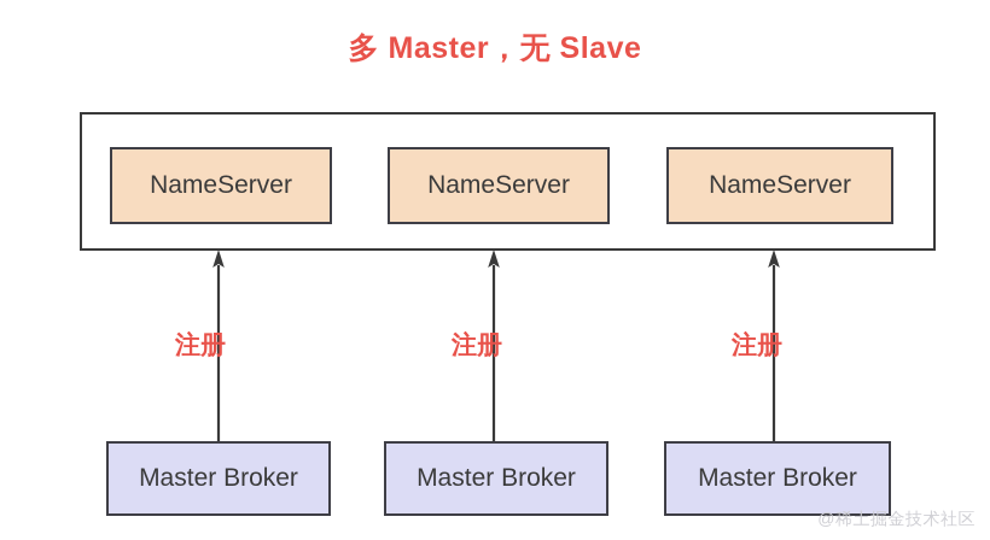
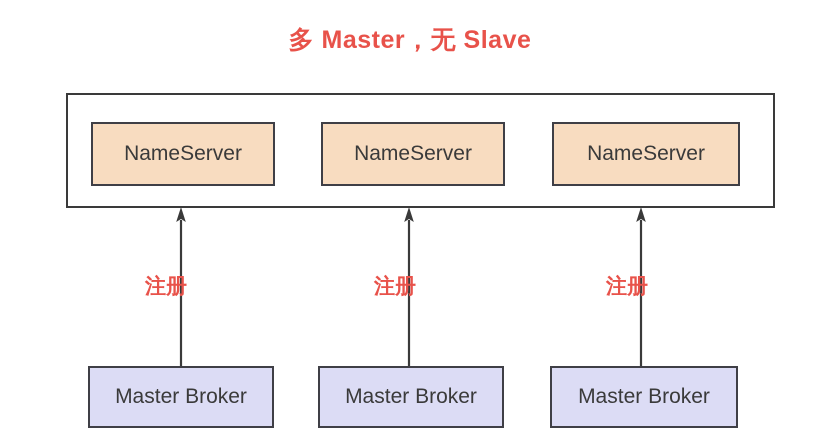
  多 Master，无 Slave
  NameServer
  NameServer
  NameServer
  注册
  注册
  注册
  Master Broker
  Master Broker
  Master Broker
- @稀土掘金技术社区
